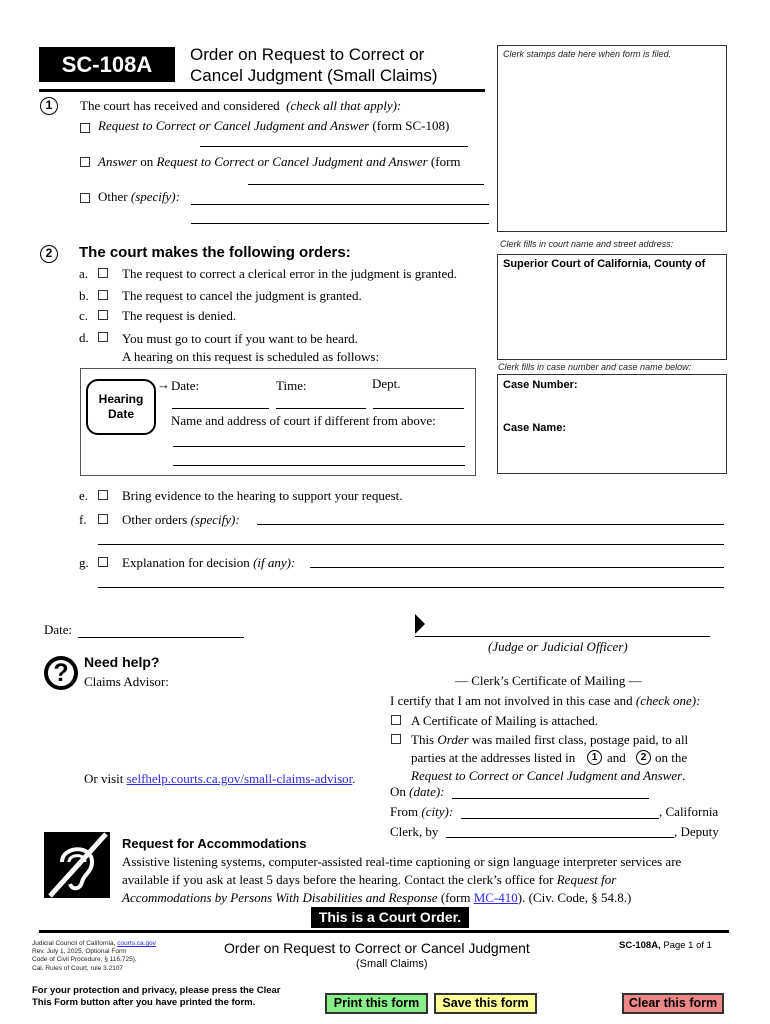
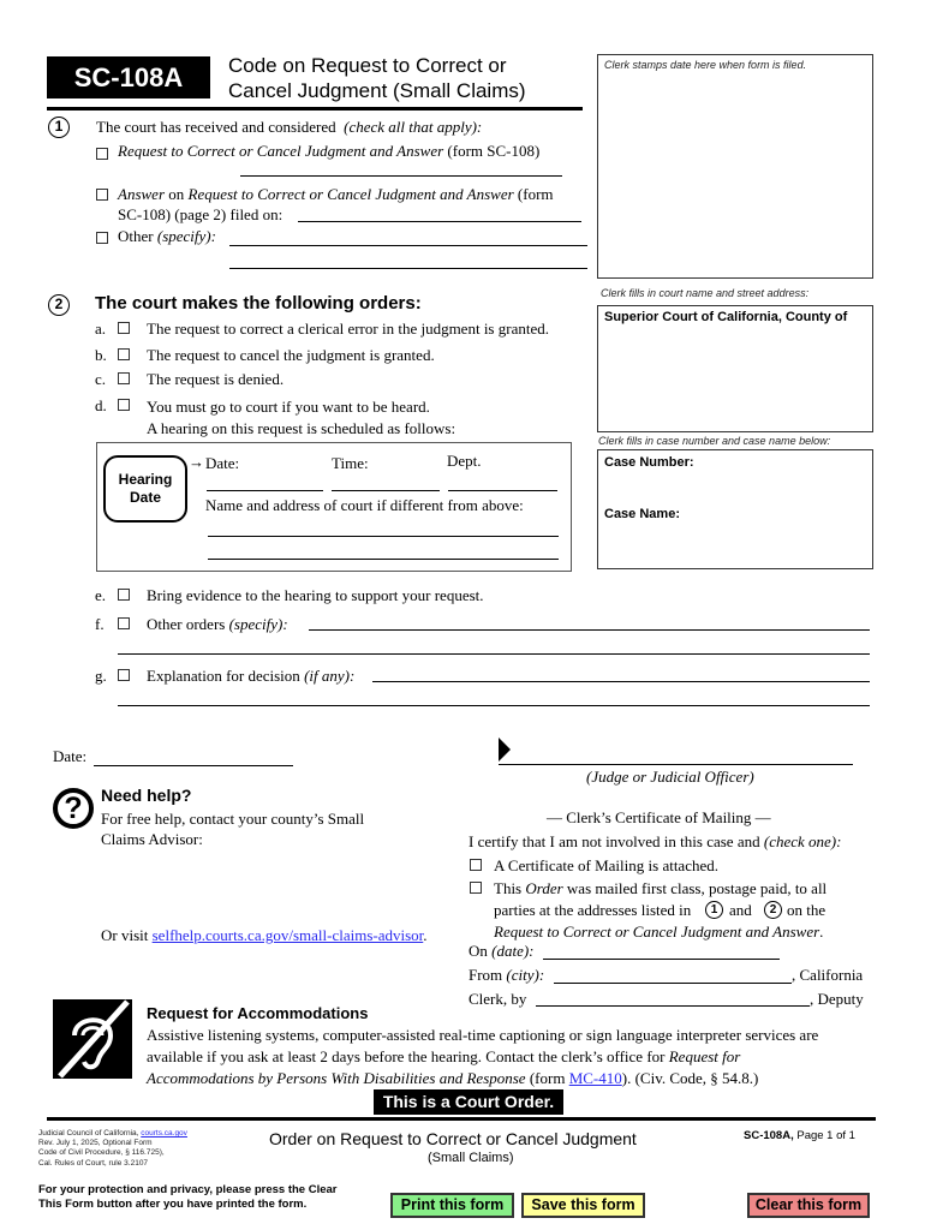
  SC-108A
- Order on Request to Correct or
+ Code on Request to Correct or
  Cancel Judgment (Small Claims)
  Clerk stamps date here when form is filed.
  Clerk fills in court name and street address:
  Superior Court of California, County of
  Clerk fills in case number and case name below:
  Case Number:
  Case Name:
  1
  The court has received and considered (check all that apply):
  Request to Correct or Cancel Judgment and Answer (form SC-108)
  Answer on Request to Correct or Cancel Judgment and Answer (form
+ SC-108) (page 2) filed on:
  Other (specify):
  2
  The court makes the following orders:
  a.
  The request to correct a clerical error in the judgment is granted.
  b.
  The request to cancel the judgment is granted.
  c.
  The request is denied.
  d.
  You must go to court if you want to be heard.
  A hearing on this request is scheduled as follows:
  Hearing
  Date
  →
  Date:
  Time:
  Dept.
  Name and address of court if different from above:
  e.
  Bring evidence to the hearing to support your request.
  f.
  Other orders (specify):
  g.
  Explanation for decision (if any):
  Date:
  (Judge or Judicial Officer)
  ?
  Need help?
+ For free help, contact your county’s Small
  Claims Advisor:
  Or visit selfhelp.courts.ca.gov/small-claims-advisor.
  — Clerk’s Certificate of Mailing —
  I certify that I am not involved in this case and (check one):
  A Certificate of Mailing is attached.
  This Order was mailed first class, postage paid, to all
  parties at the addresses listed in
  1
  and
  2
  on the
  Request to Correct or Cancel Judgment and Answer.
  On (date):
  From (city):
  , California
  Clerk, by
  , Deputy
  Request for Accommodations
  Assistive listening systems, computer-assisted real-time captioning or sign language interpreter services are
- available if you ask at least 5 days before the hearing. Contact the clerk’s office for Request for
+ available if you ask at least 2 days before the hearing. Contact the clerk’s office for Request for
  Accommodations by Persons With Disabilities and Response (form MC-410). (Civ. Code, § 54.8.)
  This is a Court Order.
  Order on Request to Correct or Cancel Judgment
  (Small Claims)
  SC-108A, Page 1 of 1
  For your protection and privacy, please press the Clear
  This Form button after you have printed the form.
  Print this form
  Save this form
  Clear this form
